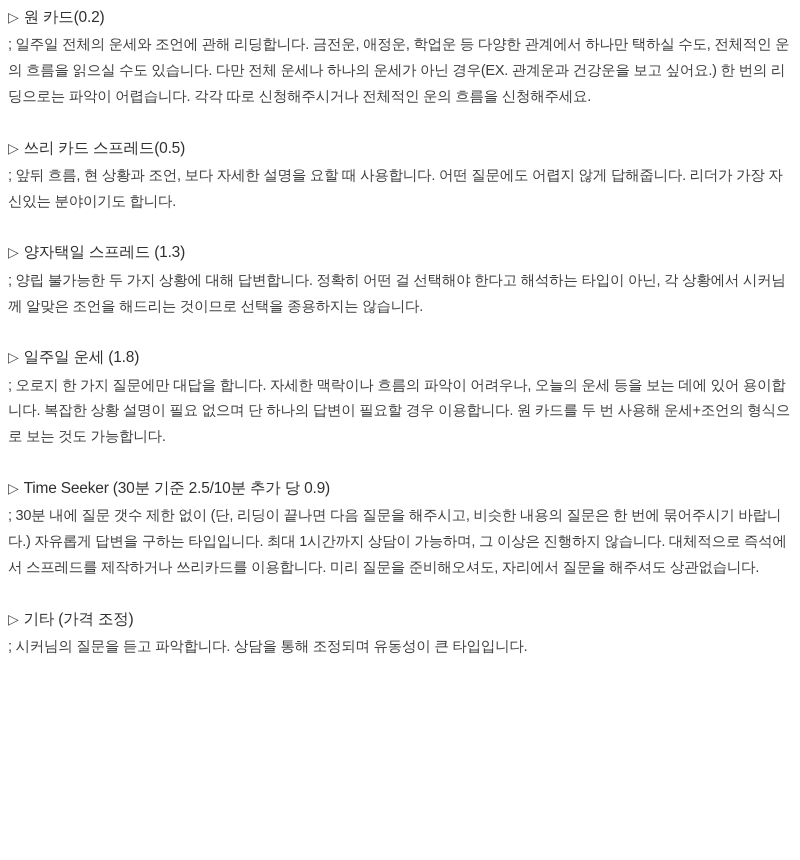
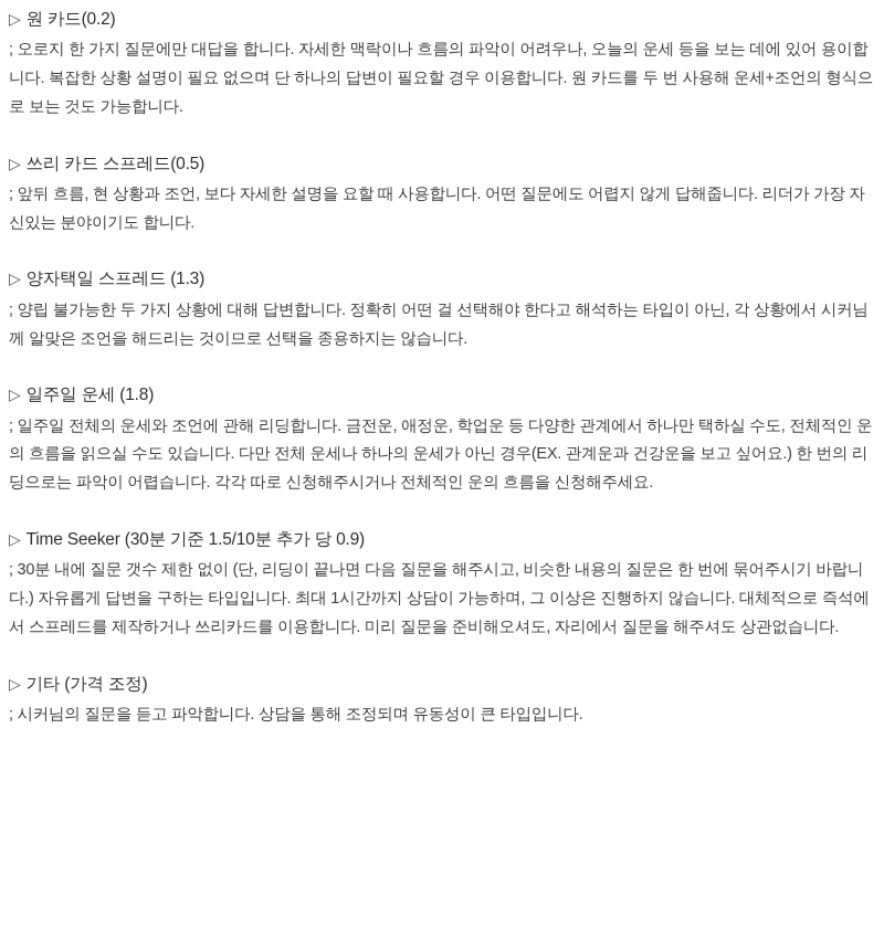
  ▷ 원 카드(0.2)
- ; 일주일 전체의 운세와 조언에 관해 리딩합니다. 금전운, 애정운, 학업운 등 다양한 관계에서 하나만 택하실 수도, 전체적인 운의 흐름을 읽으실 수도 있습니다. 다만 전체 운세나 하나의 운세가 아닌 경우(EX. 관계운과 건강운을 보고 싶어요.) 한 번의 리딩으로는 파악이 어렵습니다. 각각 따로 신청해주시거나 전체적인 운의 흐름을 신청해주세요.
+ ; 오로지 한 가지 질문에만 대답을 합니다. 자세한 맥락이나 흐름의 파악이 어려우나, 오늘의 운세 등을 보는 데에 있어 용이합니다. 복잡한 상황 설명이 필요 없으며 단 하나의 답변이 필요할 경우 이용합니다. 원 카드를 두 번 사용해 운세+조언의 형식으로 보는 것도 가능합니다.
  ▷ 쓰리 카드 스프레드(0.5)
  ; 앞뒤 흐름, 현 상황과 조언, 보다 자세한 설명을 요할 때 사용합니다. 어떤 질문에도 어렵지 않게 답해줍니다. 리더가 가장 자신있는 분야이기도 합니다.
  ▷ 양자택일 스프레드 (1.3)
  ; 양립 불가능한 두 가지 상황에 대해 답변합니다. 정확히 어떤 걸 선택해야 한다고 해석하는 타입이 아닌, 각 상황에서 시커님께 알맞은 조언을 해드리는 것이므로 선택을 종용하지는 않습니다.
  ▷ 일주일 운세 (1.8)
- ; 오로지 한 가지 질문에만 대답을 합니다. 자세한 맥락이나 흐름의 파악이 어려우나, 오늘의 운세 등을 보는 데에 있어 용이합니다. 복잡한 상황 설명이 필요 없으며 단 하나의 답변이 필요할 경우 이용합니다. 원 카드를 두 번 사용해 운세+조언의 형식으로 보는 것도 가능합니다.
+ ; 일주일 전체의 운세와 조언에 관해 리딩합니다. 금전운, 애정운, 학업운 등 다양한 관계에서 하나만 택하실 수도, 전체적인 운의 흐름을 읽으실 수도 있습니다. 다만 전체 운세나 하나의 운세가 아닌 경우(EX. 관계운과 건강운을 보고 싶어요.) 한 번의 리딩으로는 파악이 어렵습니다. 각각 따로 신청해주시거나 전체적인 운의 흐름을 신청해주세요.
- ▷ Time Seeker (30분 기준 2.5/10분 추가 당 0.9)
+ ▷ Time Seeker (30분 기준 1.5/10분 추가 당 0.9)
  ; 30분 내에 질문 갯수 제한 없이 (단, 리딩이 끝나면 다음 질문을 해주시고, 비슷한 내용의 질문은 한 번에 묶어주시기 바랍니다.) 자유롭게 답변을 구하는 타입입니다. 최대 1시간까지 상담이 가능하며, 그 이상은 진행하지 않습니다. 대체적으로 즉석에서 스프레드를 제작하거나 쓰리카드를 이용합니다. 미리 질문을 준비해오셔도, 자리에서 질문을 해주셔도 상관없습니다.
  ▷ 기타 (가격 조정)
  ; 시커님의 질문을 듣고 파악합니다. 상담을 통해 조정되며 유동성이 큰 타입입니다.
